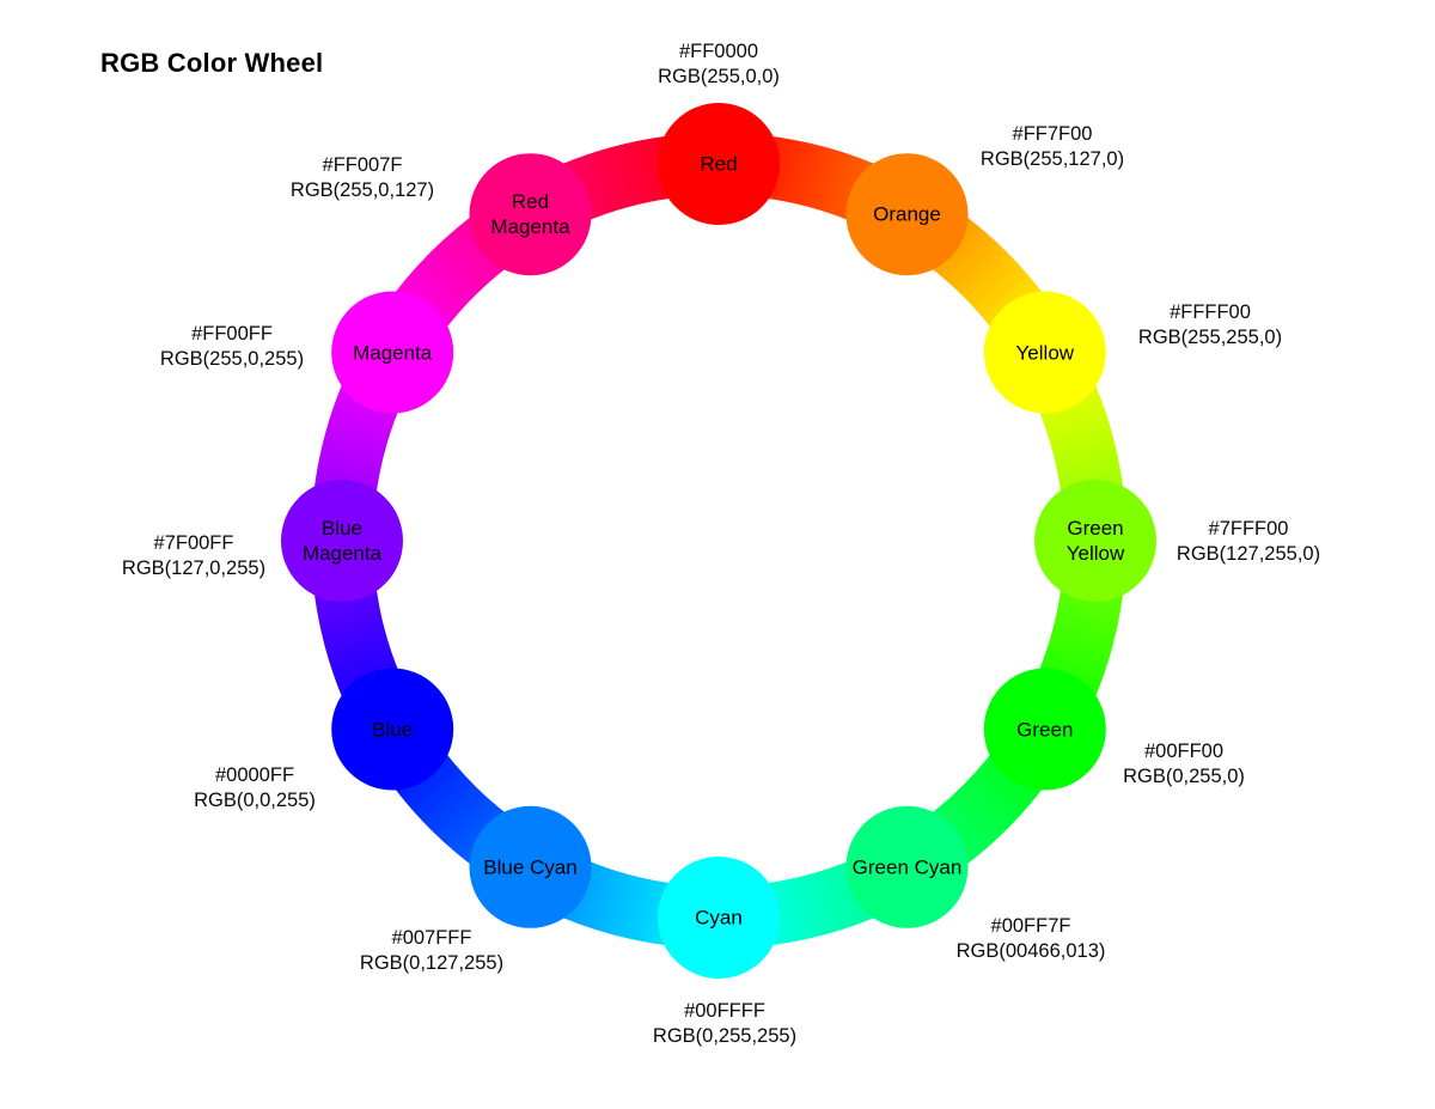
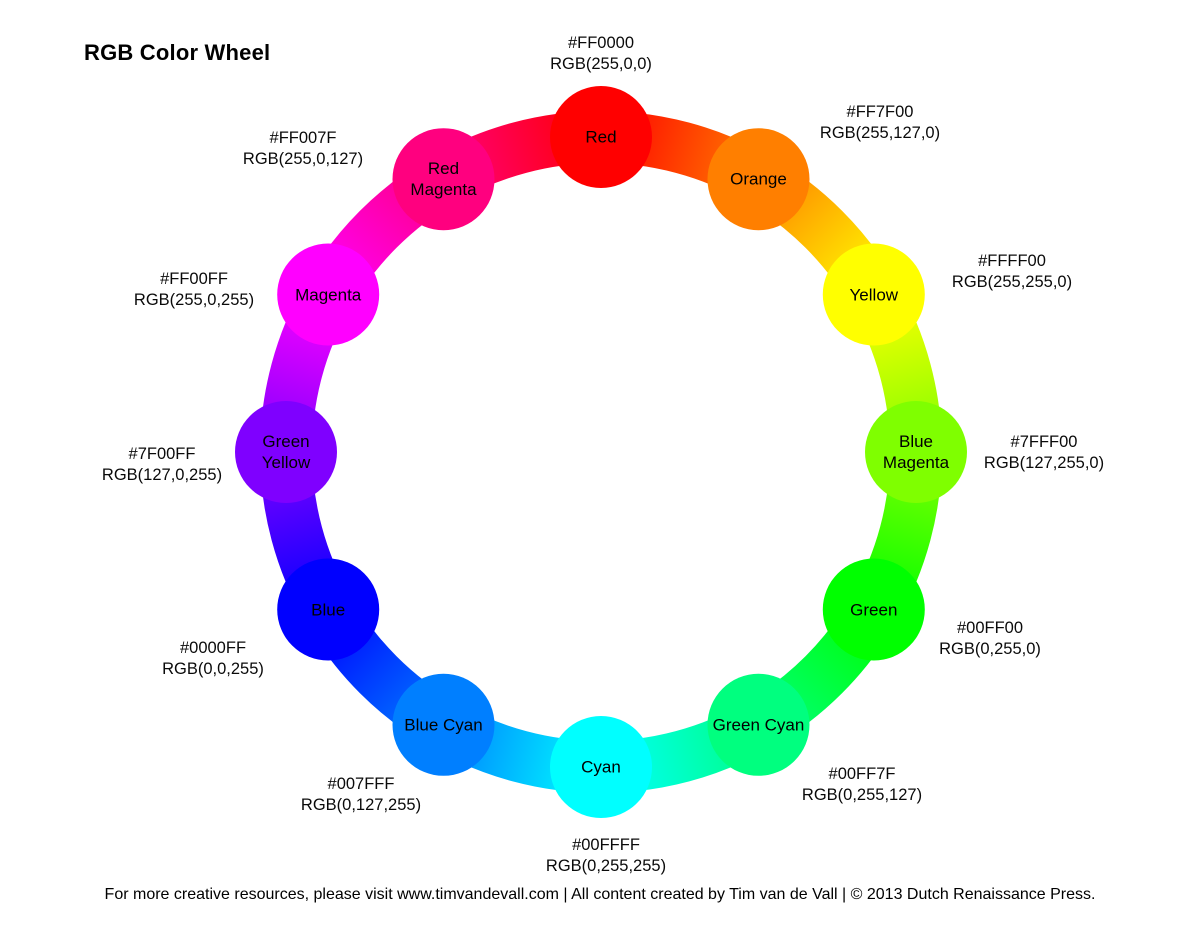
  RGB Color Wheel
  Red
  #FF0000
  RGB(255,0,0)
  Orange
  #FF7F00
  RGB(255,127,0)
  Yellow
  #FFFF00
  RGB(255,255,0)
- Green Yellow
+ Blue Magenta
  #7FFF00
  RGB(127,255,0)
  Green
  #00FF00
  RGB(0,255,0)
  Green Cyan
  #00FF7F
- RGB(00466,013)
+ RGB(0,255,127)
  Cyan
  #00FFFF
  RGB(0,255,255)
  Blue Cyan
  #007FFF
  RGB(0,127,255)
  Blue
  #0000FF
  RGB(0,0,255)
- Blue Magenta
+ Green Yellow
  #7F00FF
  RGB(127,0,255)
  Magenta
  #FF00FF
  RGB(255,0,255)
  Red Magenta
  #FF007F
  RGB(255,0,127)
+ For more creative resources, please visit www.timvandevall.com | All content created by Tim van de Vall | © 2013 Dutch Renaissance Press.
